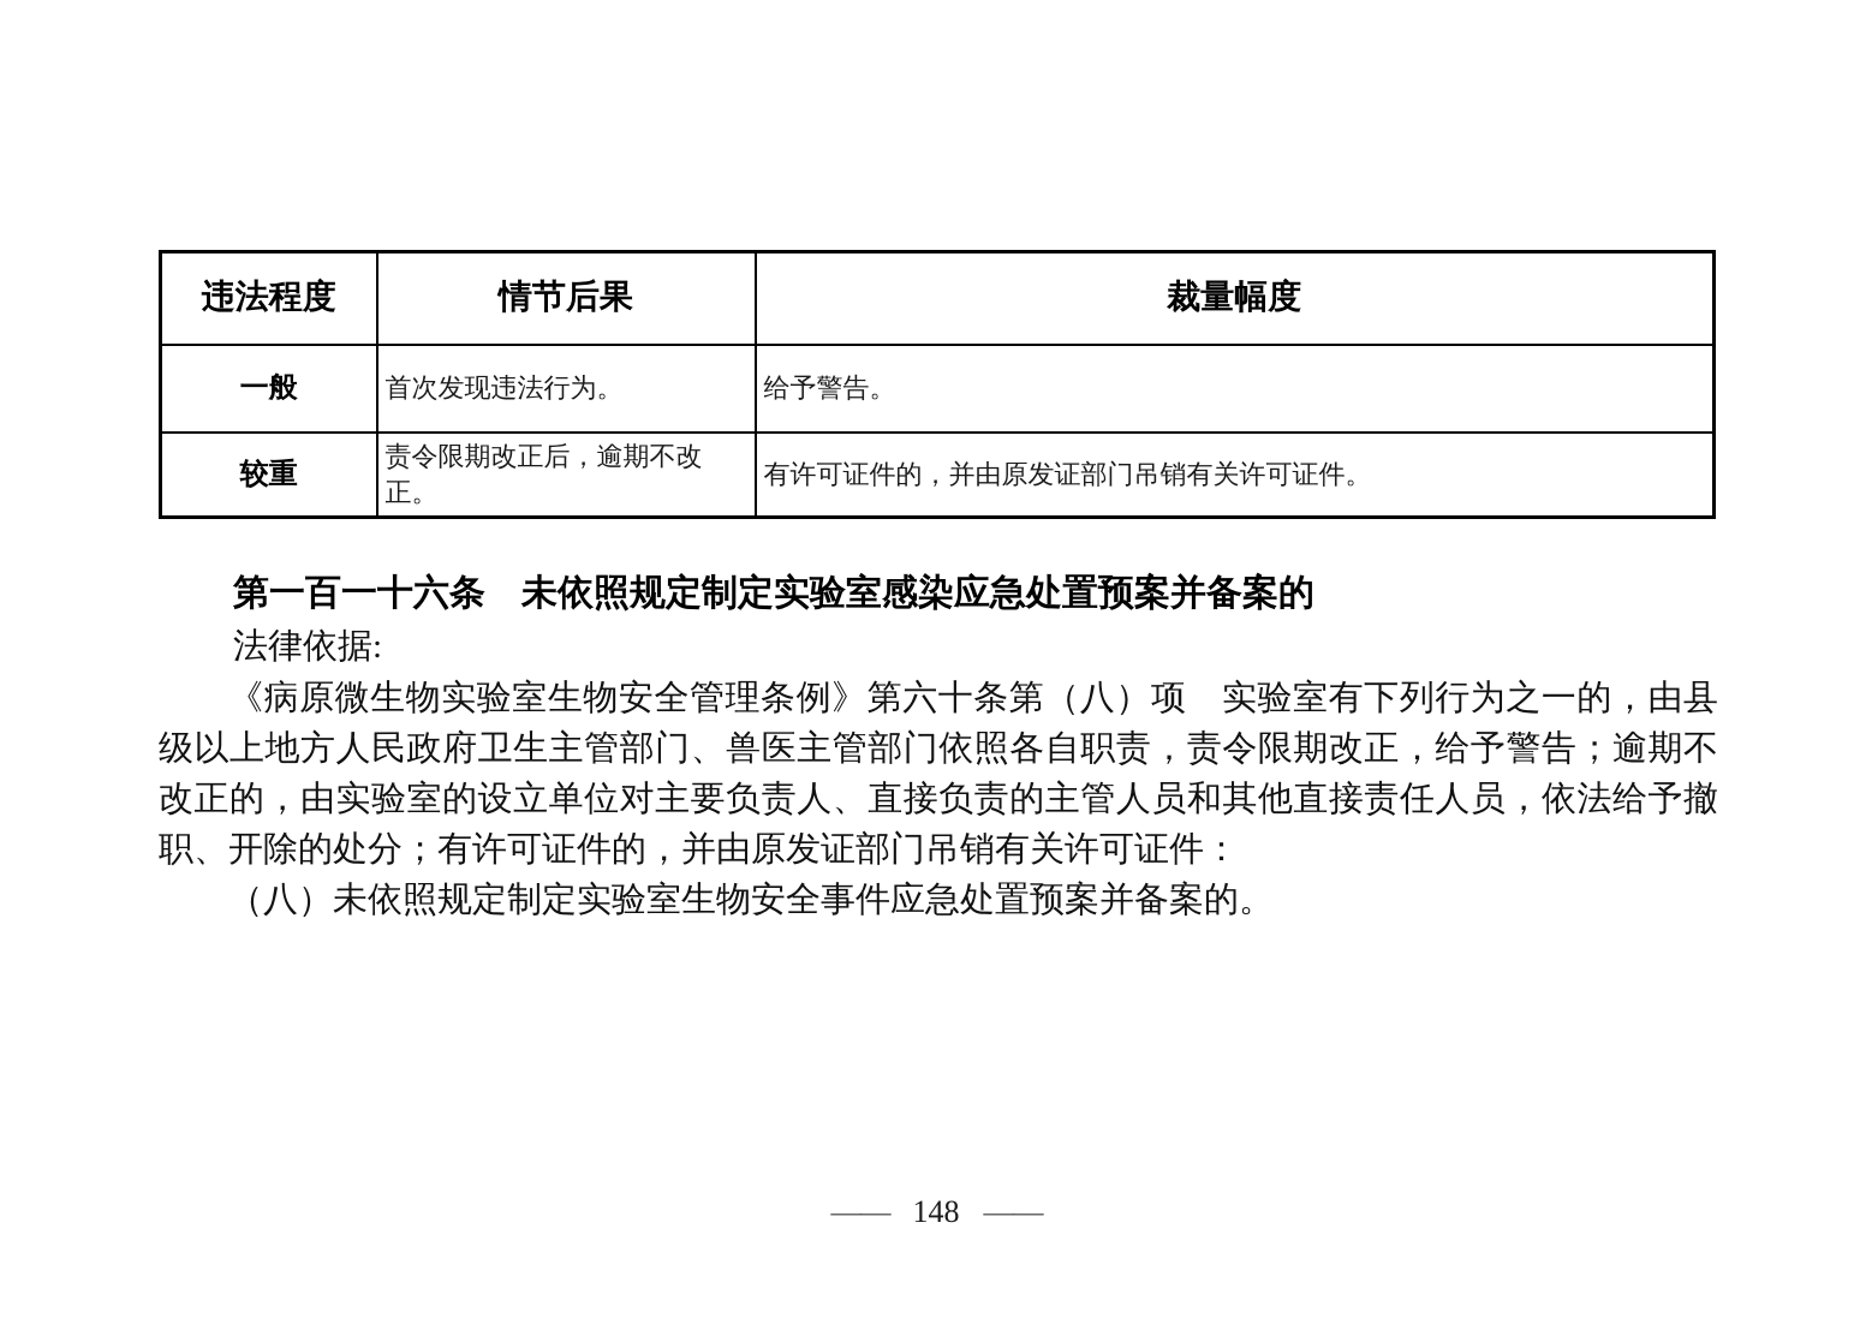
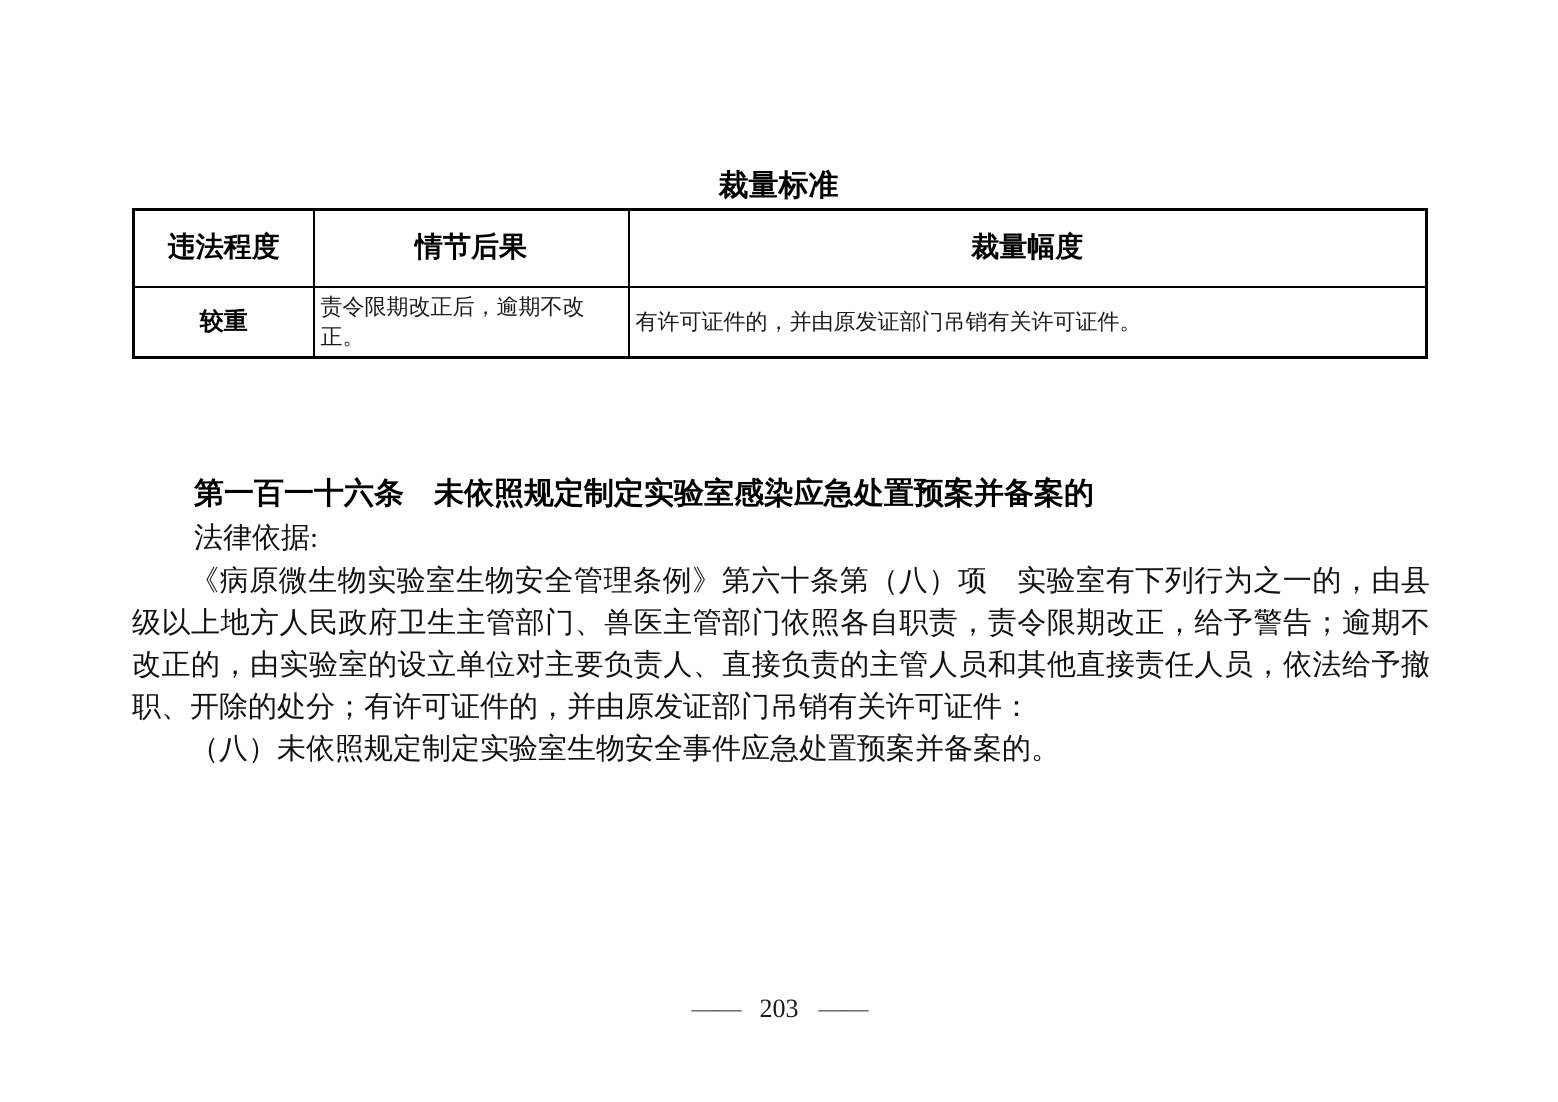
+ 裁量标准
  违法程度	情节后果	裁量幅度
- 一般	首次发现违法行为。	给予警告。
  较重	责令限期改正后，逾期不改正。	有许可证件的，并由原发证部门吊销有关许可证件。
  第一百一十六条 未依照规定制定实验室感染应急处置预案并备案的
  法律依据:
  《病原微生物实验室生物安全管理条例》第六十条第（八）项 实验室有下列行为之一的，由县级以上地方人民政府卫生主管部门、兽医主管部门依照各自职责，责令限期改正，给予警告；逾期不改正的，由实验室的设立单位对主要负责人、直接负责的主管人员和其他直接责任人员，依法给予撤职、开除的处分；有许可证件的，并由原发证部门吊销有关许可证件：
  （八）未依照规定制定实验室生物安全事件应急处置预案并备案的。
- —— 148 ——
+ —— 203 ——
